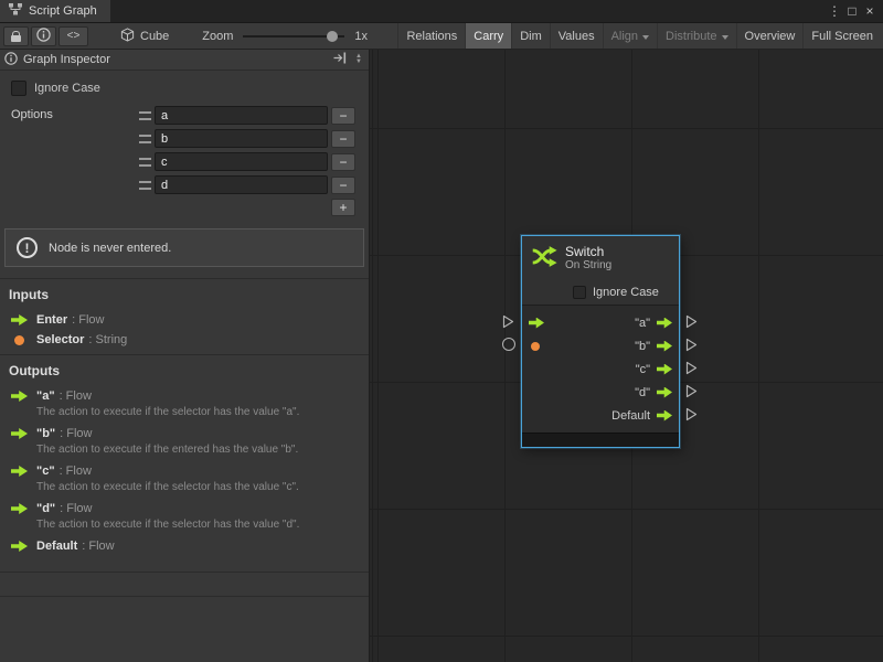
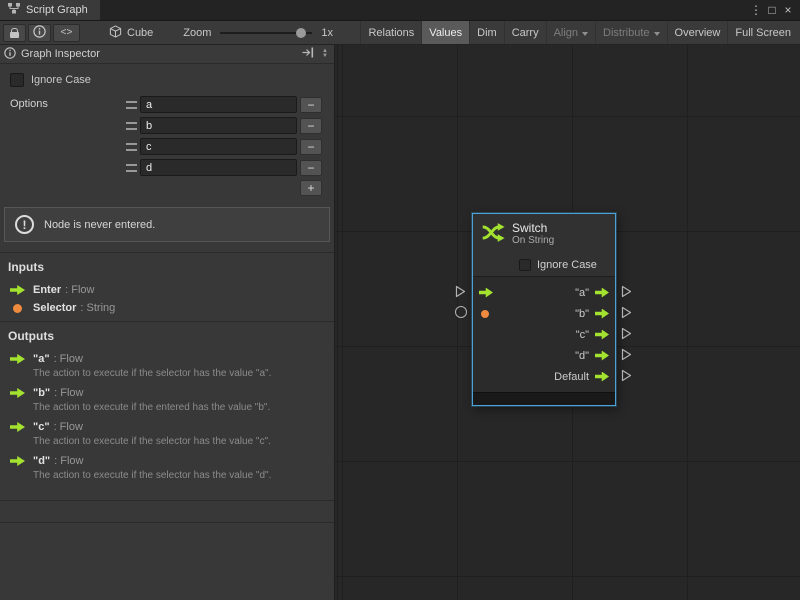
  Script Graph
  ⋮
  □
  ×
  <>
  Cube
  Zoom
  1x
  Relations
- Carry
+ Values
  Dim
- Values
+ Carry
  Align
  Distribute
  Overview
  Full Screen
  Graph Inspector
  Ignore Case
  Options
  a
  −
  b
  −
  c
  −
  d
  −
  +
  !
  Node is never entered.
  Inputs
  Enter : Flow
  Selector : String
  Outputs
  "a" : Flow
  The action to execute if the selector has the value "a".
  "b" : Flow
  The action to execute if the entered has the value "b".
  "c" : Flow
  The action to execute if the selector has the value "c".
  "d" : Flow
  The action to execute if the selector has the value "d".
- Default : Flow
  Switch
  On String
  Ignore Case
  "a"
  "b"
  "c"
  "d"
  Default
